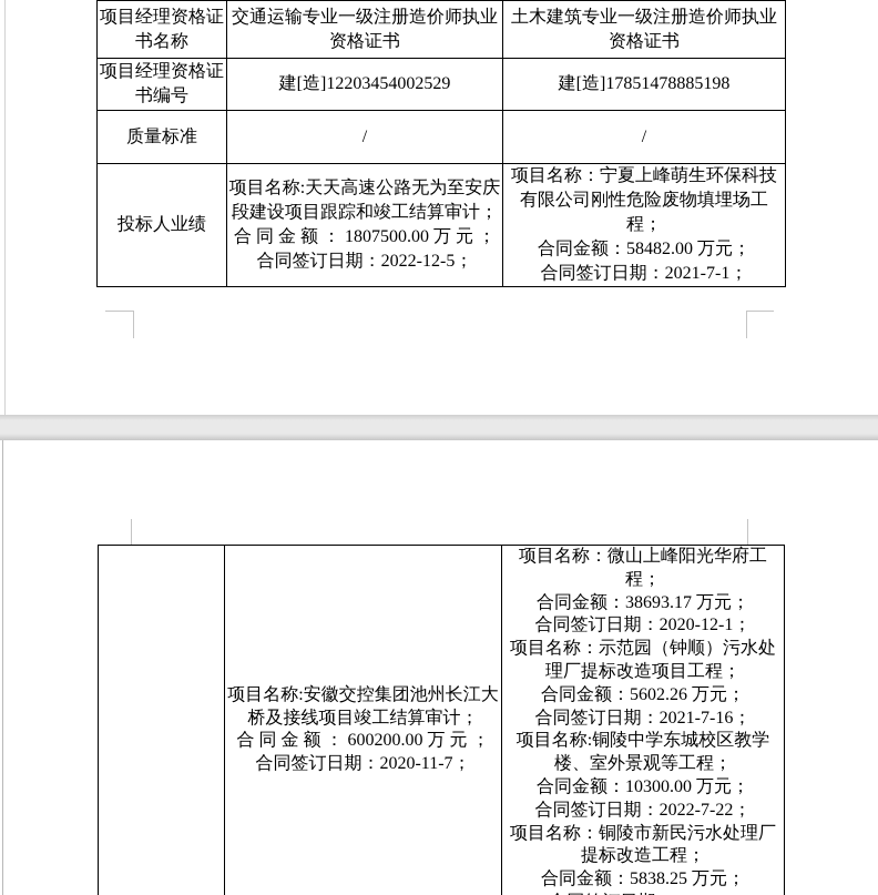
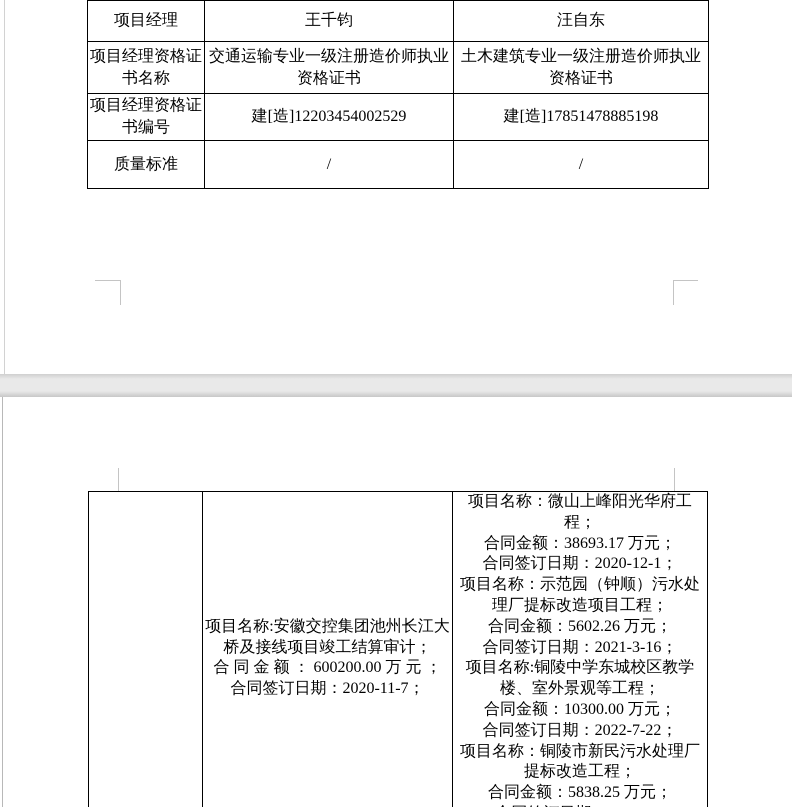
+ 项目经理	王千钧	汪自东
  项目经理资格证书名称	交通运输专业一级注册造价师执业资格证书	土木建筑专业一级注册造价师执业资格证书
  项目经理资格证书编号	建[造]12203454002529	建[造]17851478885198
  质量标准	/	/
- 投标人业绩	项目名称:天天高速公路无为至安庆段建设项目跟踪和竣工结算审计；合 同 金 额 ： 1807500.00 万 元 ；合同签订日期：2022-12-5；	项目名称：宁夏上峰萌生环保科技有限公司刚性危险废物填埋场工程；合同金额：58482.00 万元；合同签订日期：2021-7-1；
- 	项目名称:安徽交控集团池州长江大桥及接线项目竣工结算审计；合 同 金 额 ： 600200.00 万 元 ；合同签订日期：2020-11-7；	项目名称：微山上峰阳光华府工程；合同金额：38693.17 万元；合同签订日期：2020-12-1；项目名称：示范园（钟顺）污水处理厂提标改造项目工程；合同金额：5602.26 万元；合同签订日期：2021-7-16；项目名称:铜陵中学东城校区教学楼、室外景观等工程；合同金额：10300.00 万元；合同签订日期：2022-7-22；项目名称：铜陵市新民污水处理厂提标改造工程；合同金额：5838.25 万元；
+ 	项目名称:安徽交控集团池州长江大桥及接线项目竣工结算审计；合 同 金 额 ： 600200.00 万 元 ；合同签订日期：2020-11-7；	项目名称：微山上峰阳光华府工程；合同金额：38693.17 万元；合同签订日期：2020-12-1；项目名称：示范园（钟顺）污水处理厂提标改造项目工程；合同金额：5602.26 万元；合同签订日期：2021-3-16；项目名称:铜陵中学东城校区教学楼、室外景观等工程；合同金额：10300.00 万元；合同签订日期：2022-7-22；项目名称：铜陵市新民污水处理厂提标改造工程；合同金额：5838.25 万元；
